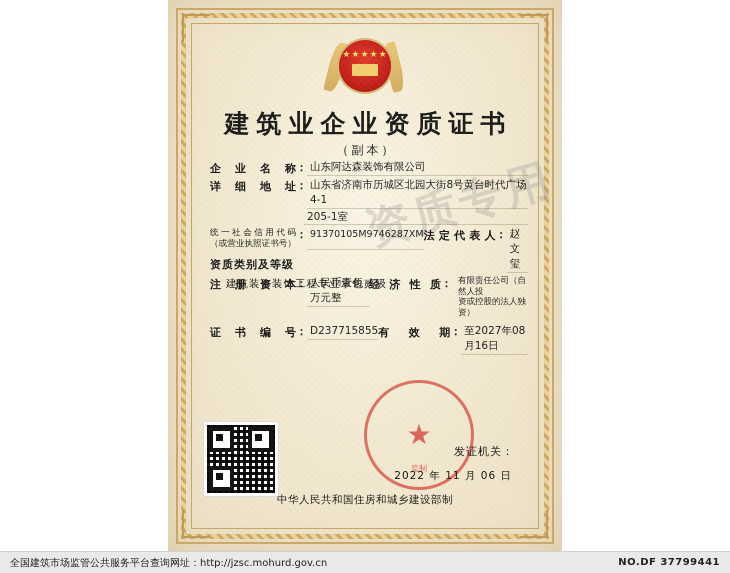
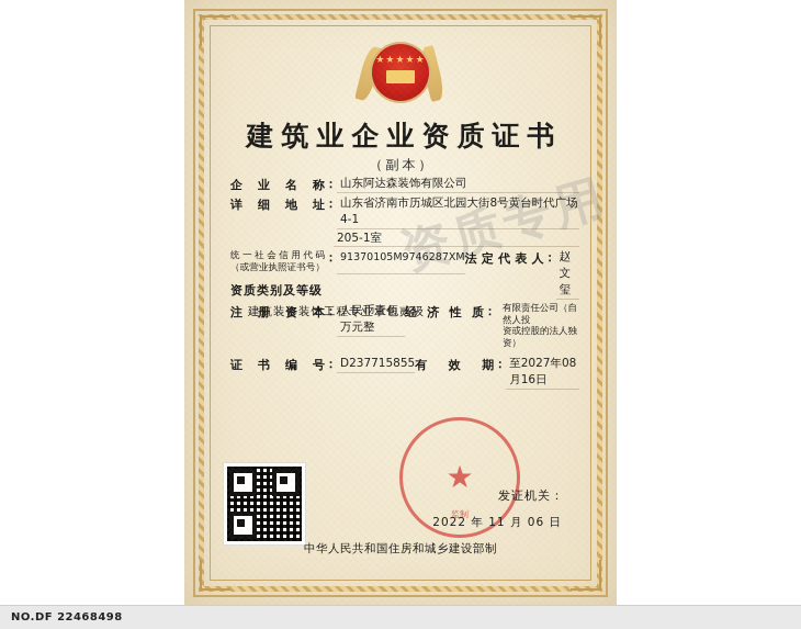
- 全国建筑市场监管公共服务平台查询网址：http://jzsc.mohurd.gov.cn
- NO.DF 37799441
+ NO.DF 22468498
